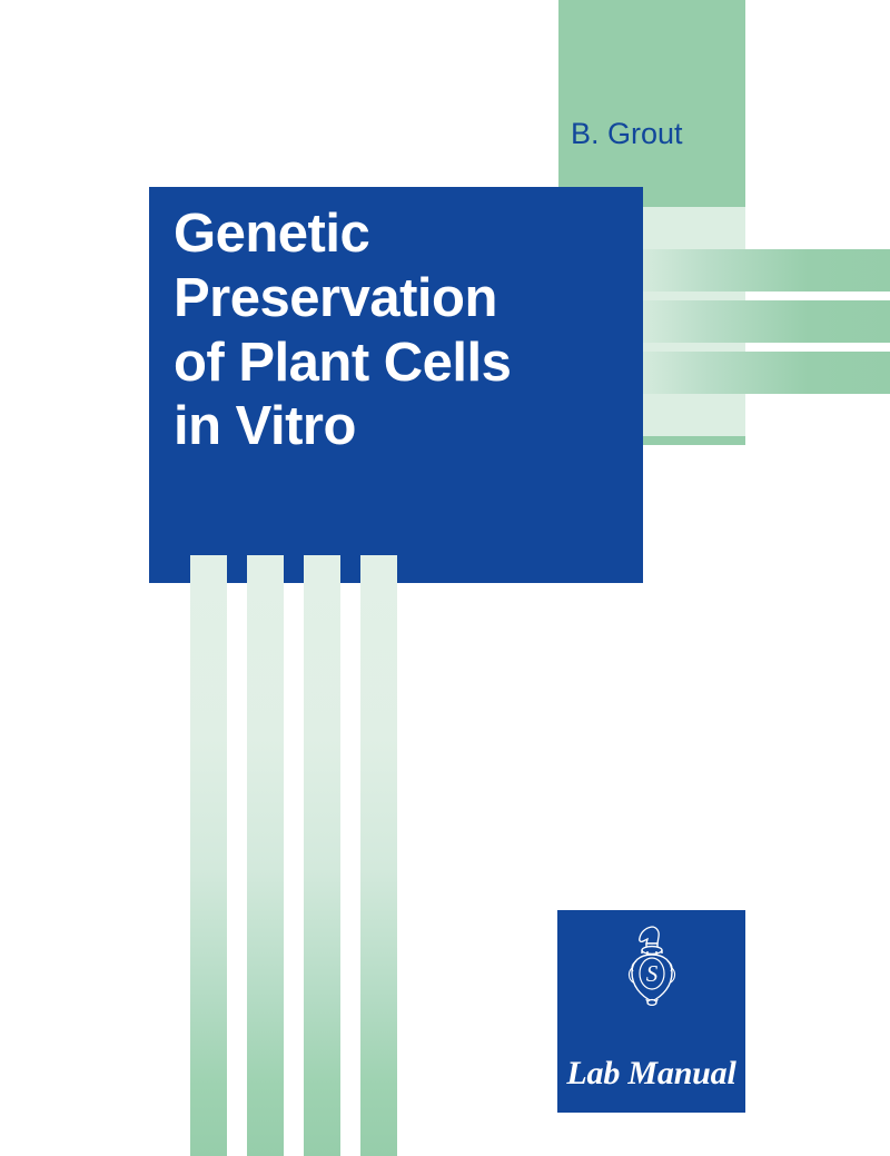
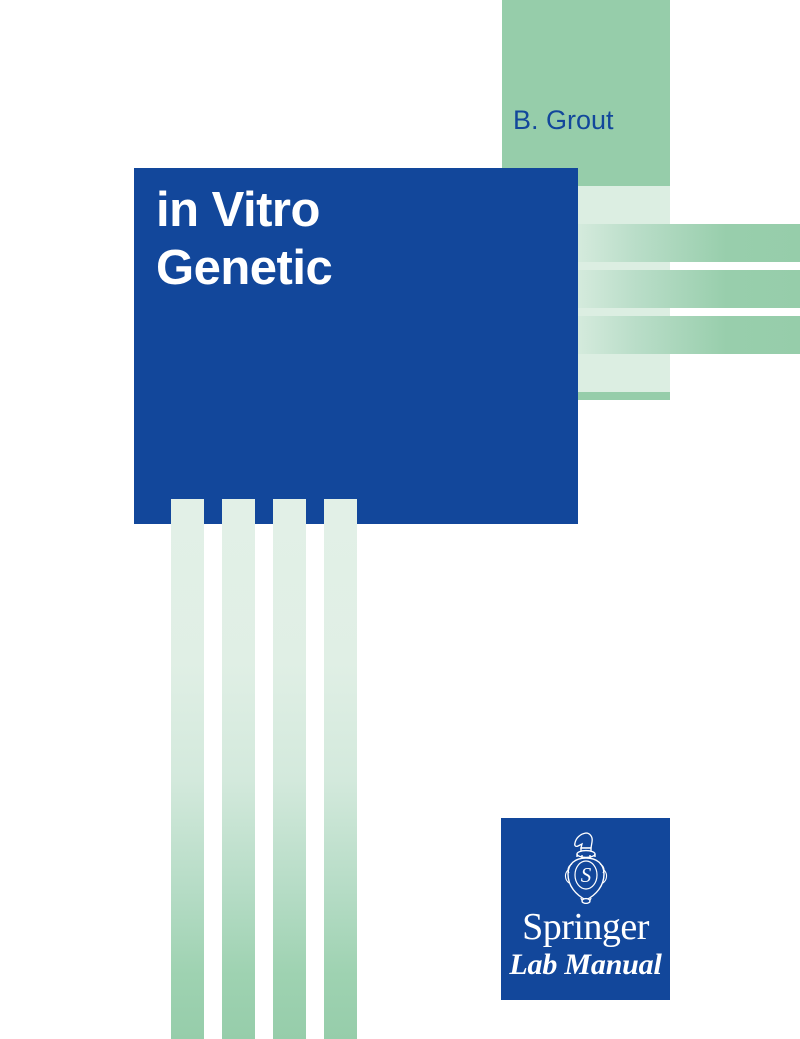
  B. Grout
- Genetic
+ in Vitro
- Preservation
- of Plant Cells
- in Vitro
+ Genetic
  S
+ Springer
  Lab Manual
